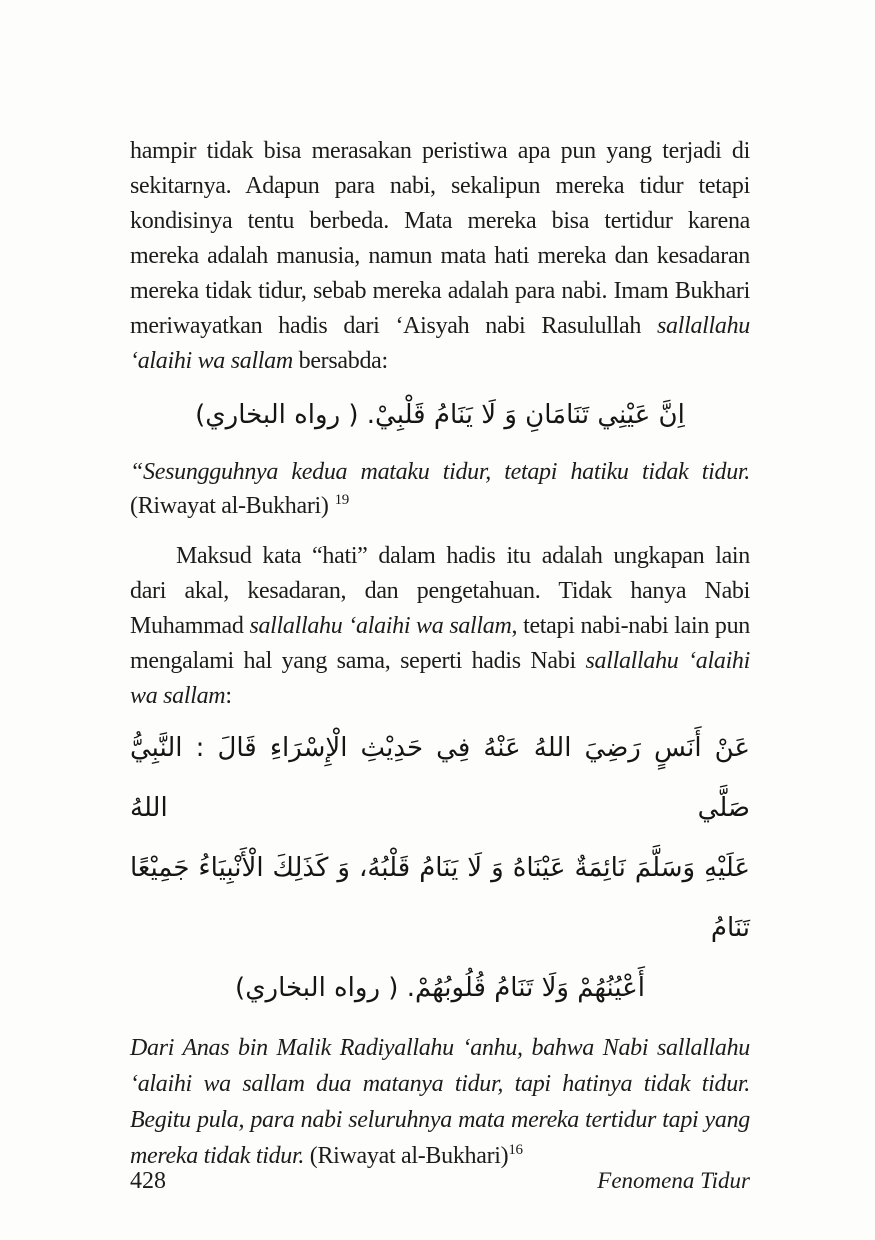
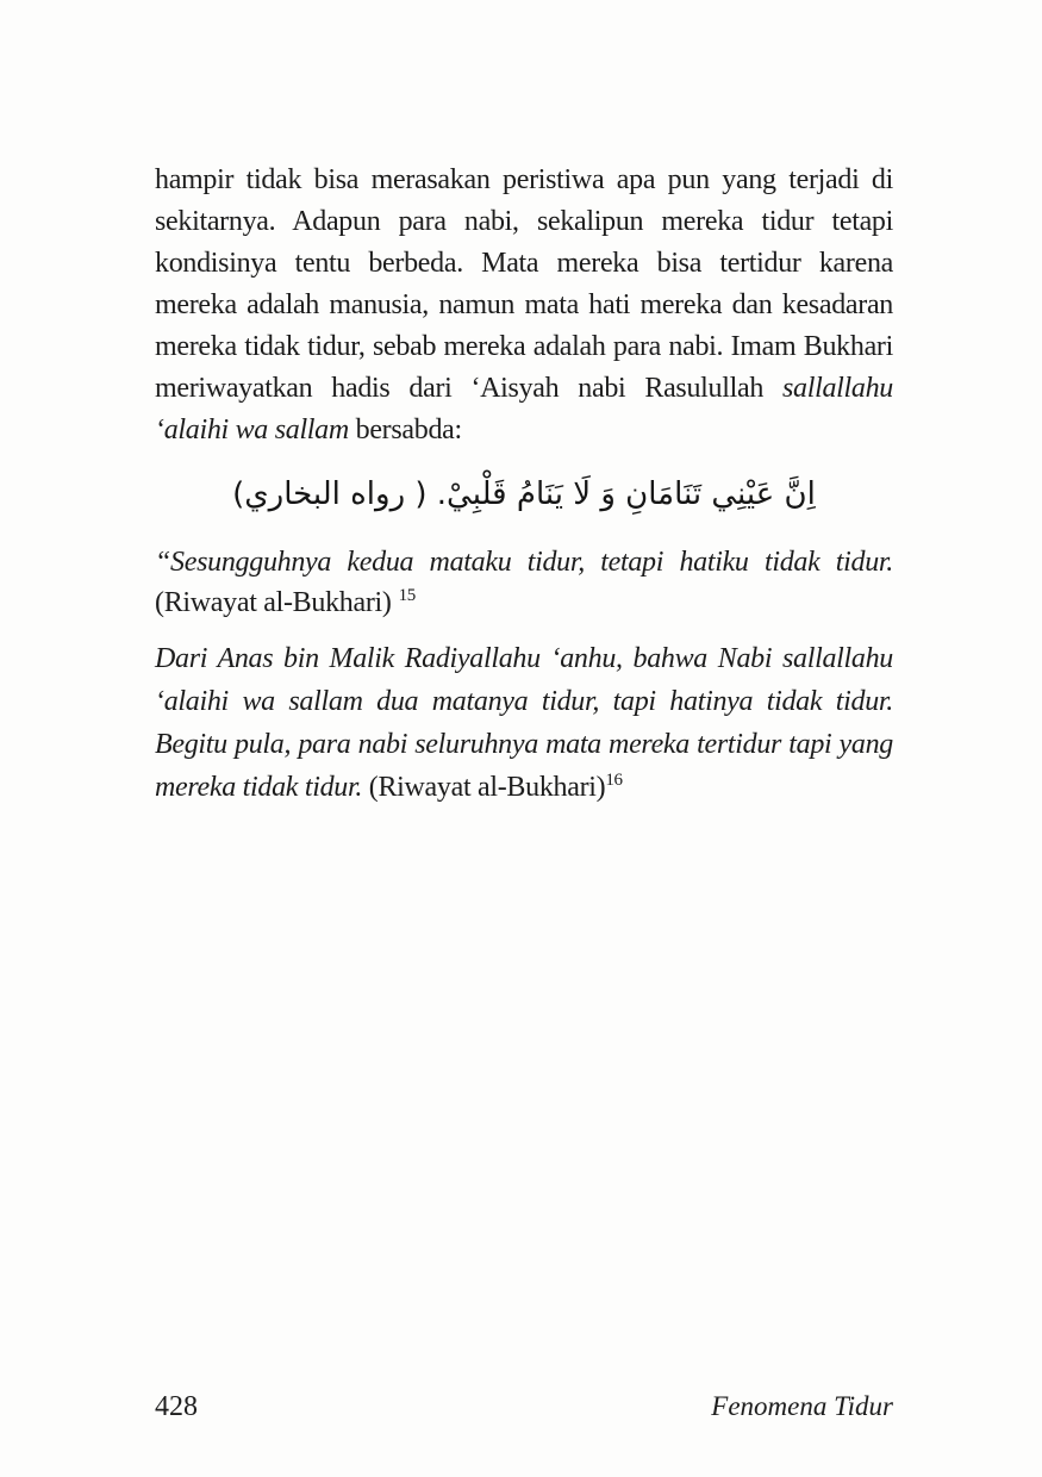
  hampir tidak bisa merasakan peristiwa apa pun yang terjadi di sekitarnya. Adapun para nabi, sekalipun mereka tidur tetapi kondisinya tentu berbeda. Mata mereka bisa tertidur karena mereka adalah manusia, namun mata hati mereka dan kesadaran mereka tidak tidur, sebab mereka adalah para nabi. Imam Bukhari meriwayatkan hadis dari ‘Aisyah nabi Rasulullah sallallahu ‘alaihi wa sallam bersabda:
  اِنَّ عَيْنِي تَنَامَانِ وَ لَا يَنَامُ قَلْبِيْ. ( رواه البخاري)
- “Sesungguhnya kedua mataku tidur, tetapi hatiku tidak tidur. (Riwayat al-Bukhari) 19
+ “Sesungguhnya kedua mataku tidur, tetapi hatiku tidak tidur. (Riwayat al-Bukhari) 15
- Maksud kata “hati” dalam hadis itu adalah ungkapan lain dari akal, kesadaran, dan pengetahuan. Tidak hanya Nabi Muhammad sallallahu ‘alaihi wa sallam, tetapi nabi-nabi lain pun mengalami hal yang sama, seperti hadis Nabi sallallahu ‘alaihi wa sallam:
- عَنْ أَنَسٍ رَضِيَ اللهُ عَنْهُ فِي حَدِيْثِ الْإِسْرَاءِ قَالَ : النَّبِيُّ صَلَّي اللهُ
- عَلَيْهِ وَسَلَّمَ نَائِمَةٌ عَيْنَاهُ وَ لَا يَنَامُ قَلْبُهُ، وَ كَذَلِكَ الْأَنْبِيَاءُ جَمِيْعًا تَنَامُ
- أَعْيُنُهُمْ وَلَا تَنَامُ قُلُوبُهُمْ. ( رواه البخاري)
  Dari Anas bin Malik Radiyallahu ‘anhu, bahwa Nabi sallallahu ‘alaihi wa sallam dua matanya tidur, tapi hatinya tidak tidur. Begitu pula, para nabi seluruhnya mata mereka tertidur tapi yang mereka tidak tidur. (Riwayat al-Bukhari)16
  428
  Fenomena Tidur
